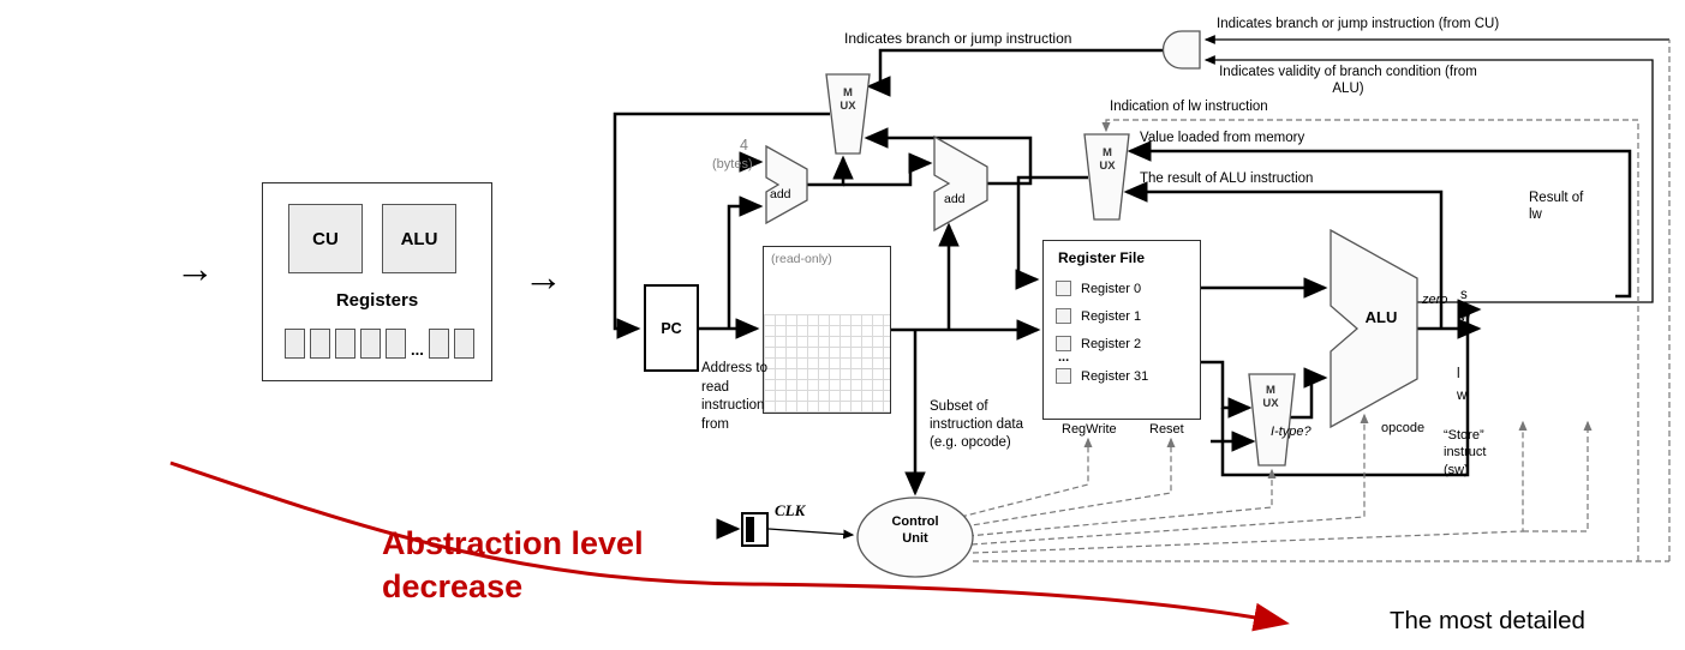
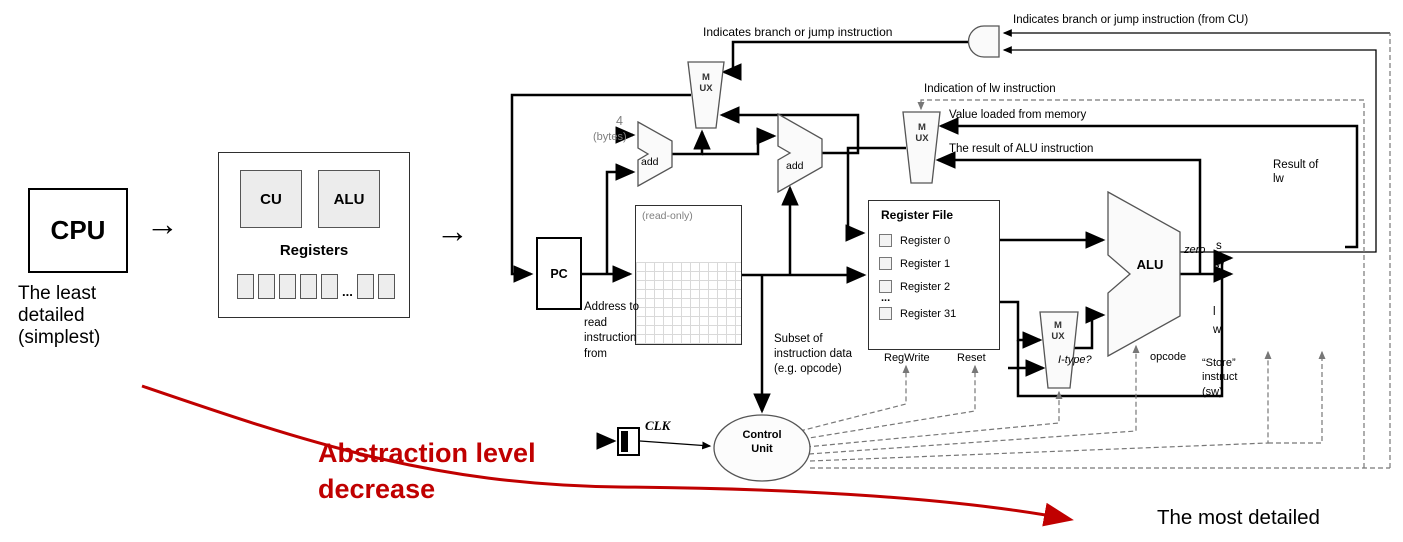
+ CPU
+ The least detailed (simplest)
  →
  CU
  ALU
  Registers
  ...
  →
  PC
  (read-only)
  4
  (bytes)
  add
  add
  MUX
  MUX
  MUX
  Register File
  Register 0
  Register 1
  Register 2
  ...
  Register 31
  RegWrite
  Reset
  ALU
  zero
  opcode
  I-type?
  s
  w
  l
  w
  “Store” instruct (sw)
  Result of lw
  Control Unit
  CLK
  Address to read instruction from
  Subset of instruction data (e.g. opcode)
  Indicates branch or jump instruction
  Indicates branch or jump instruction (from CU)
- Indicates validity of branch condition (from ALU)
  Indication of lw instruction
  Value loaded from memory
  The result of ALU instruction
  Abstraction level decrease
  The most detailed
